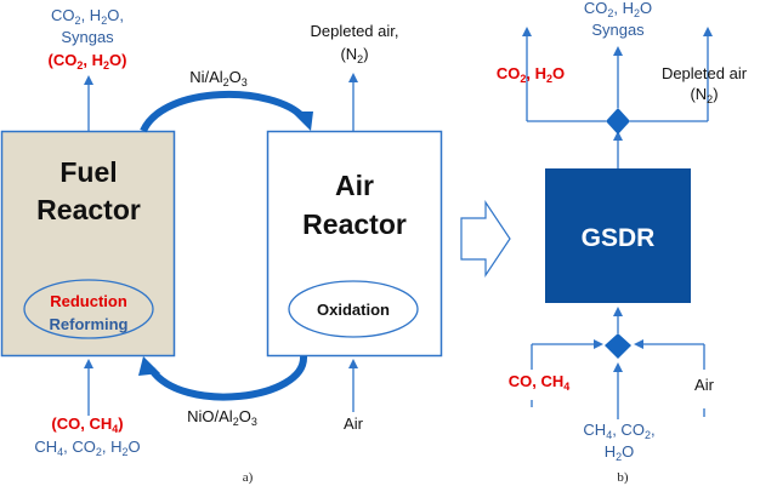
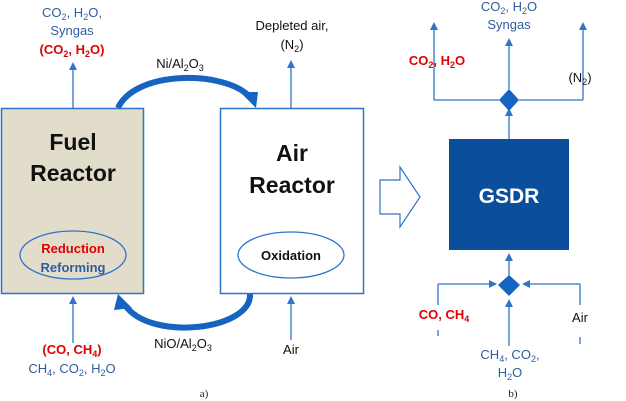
  Fuel
  Reactor
  Reduction
  Reforming
  CO2, H2O,
  Syngas
  (CO2, H2O)
  (CO, CH4)
  CH4, CO2, H2O
  Air
  Reactor
  Oxidation
  Depleted air,
  (N2)
  Air
  Ni/Al2O3
  NiO/Al2O3
  a)
  GSDR
  CO2, H2O
  CO2, H2O
  Syngas
- Depleted air
  (N2)
  CO, CH4
  Air
  CH4, CO2,
  H2O
  b)
